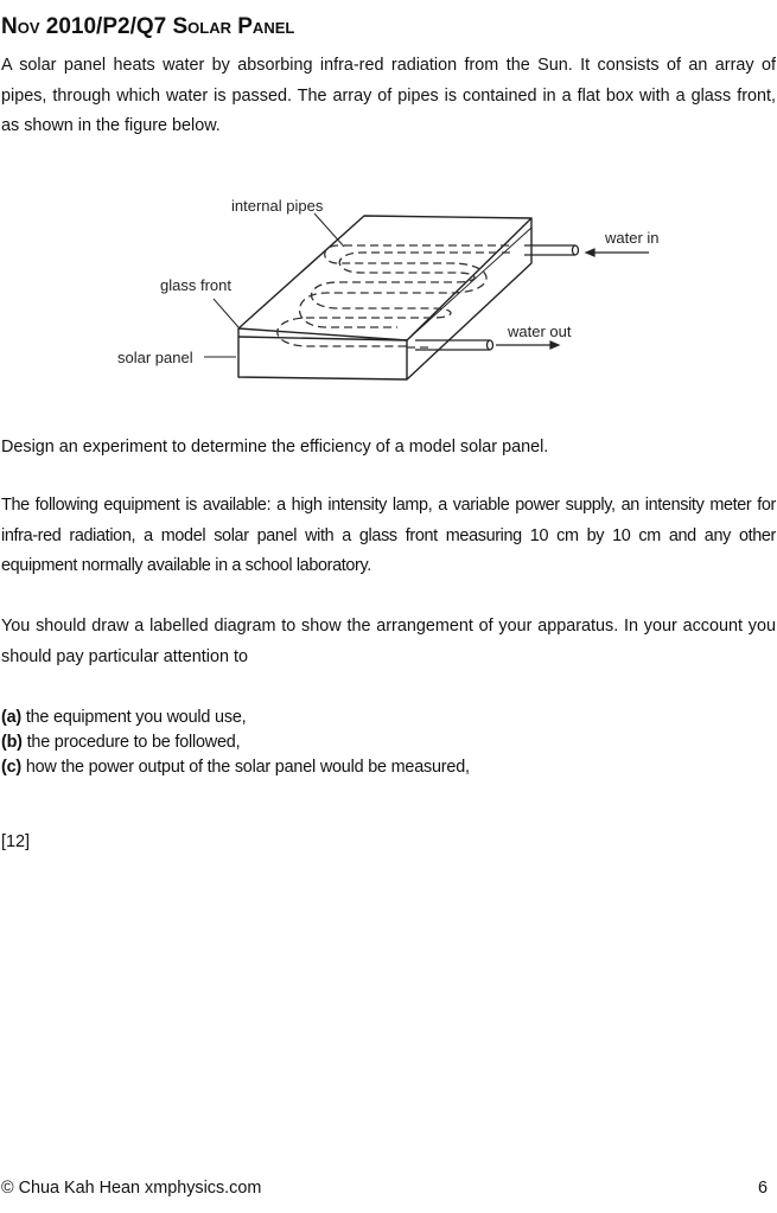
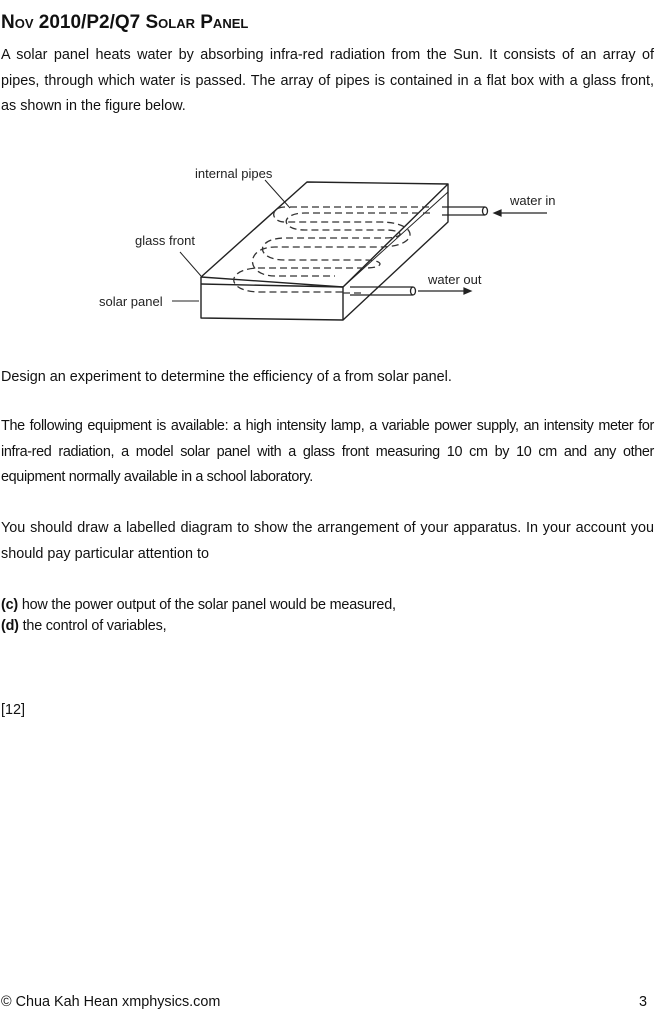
  Nov 2010/P2/Q7 Solar Panel
  A solar panel heats water by absorbing infra-red radiation from the Sun. It consists of an array of pipes, through which water is passed. The array of pipes is contained in a flat box with a glass front, as shown in the figure below.
  internal pipes
  water in
  glass front
  water out
  solar panel
- Design an experiment to determine the efficiency of a model solar panel.
+ Design an experiment to determine the efficiency of a from solar panel.
  The following equipment is available: a high intensity lamp, a variable power supply, an intensity meter for infra-red radiation, a model solar panel with a glass front measuring 10 cm by 10 cm and any other equipment normally available in a school laboratory.
  You should draw a labelled diagram to show the arrangement of your apparatus. In your account you should pay particular attention to
- (a) the equipment you would use,
- (b) the procedure to be followed,
  (c) how the power output of the solar panel would be measured,
+ (d) the control of variables,
  [12]
  © Chua Kah Hean xmphysics.com
- 6
+ 3
